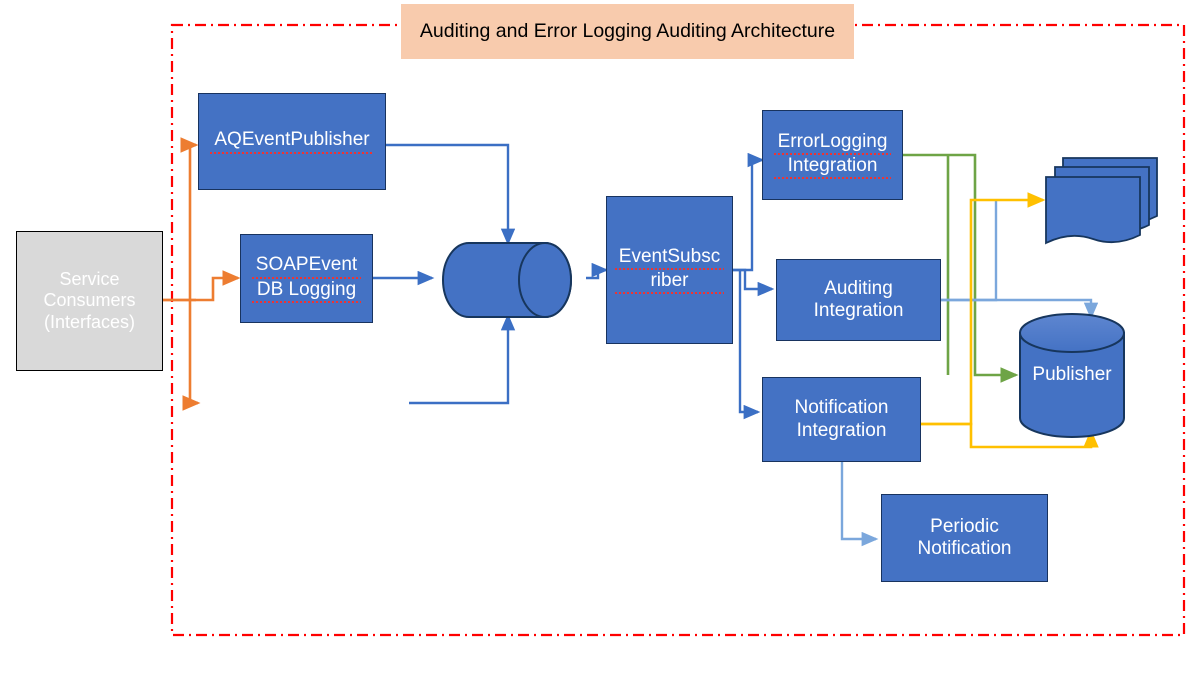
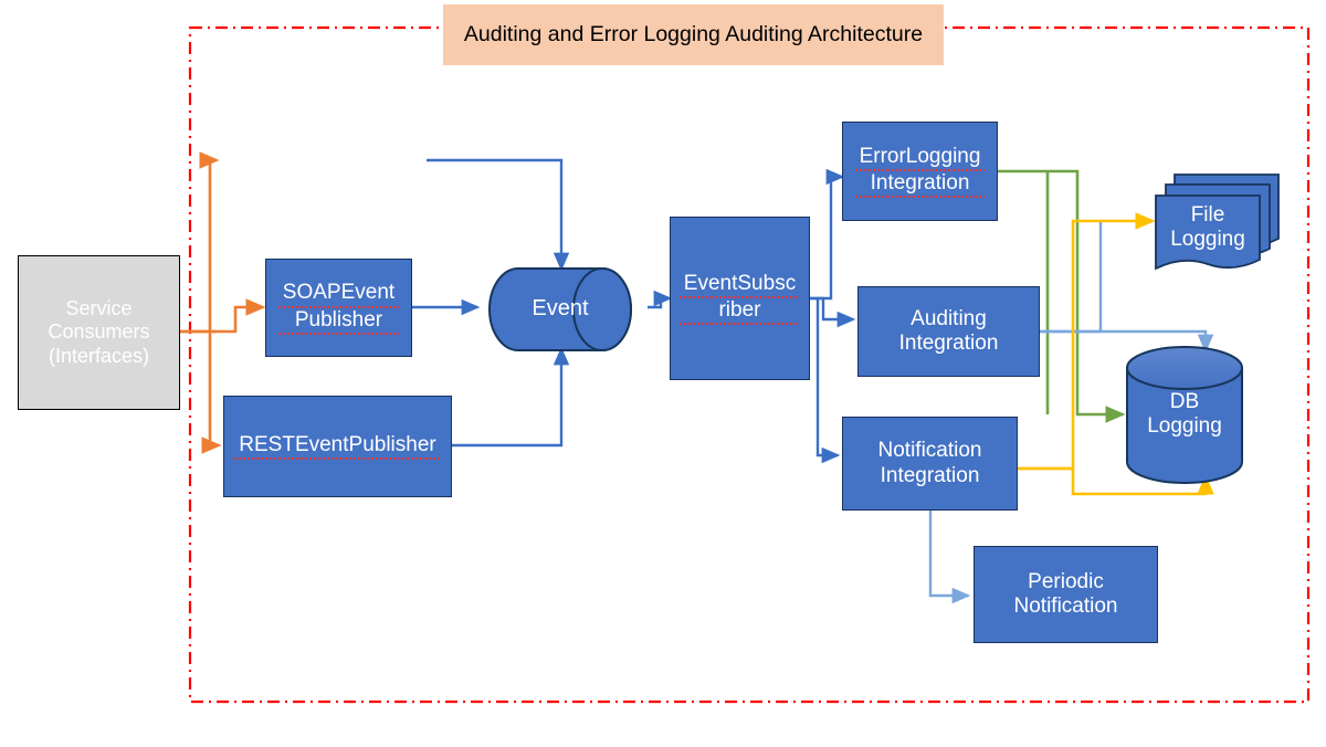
  Auditing and Error Logging Auditing Architecture
  Service
  Consumers
  (Interfaces)
- AQEventPublisher
  SOAPEvent
- DB Logging
+ Publisher
+ RESTEventPublisher
+ Event
  EventSubsc
  riber
  ErrorLogging
  Integration
  Auditing
  Integration
  Notification
  Integration
  Periodic
  Notification
+ File
+ Logging
- Publisher
+ DB Logging
